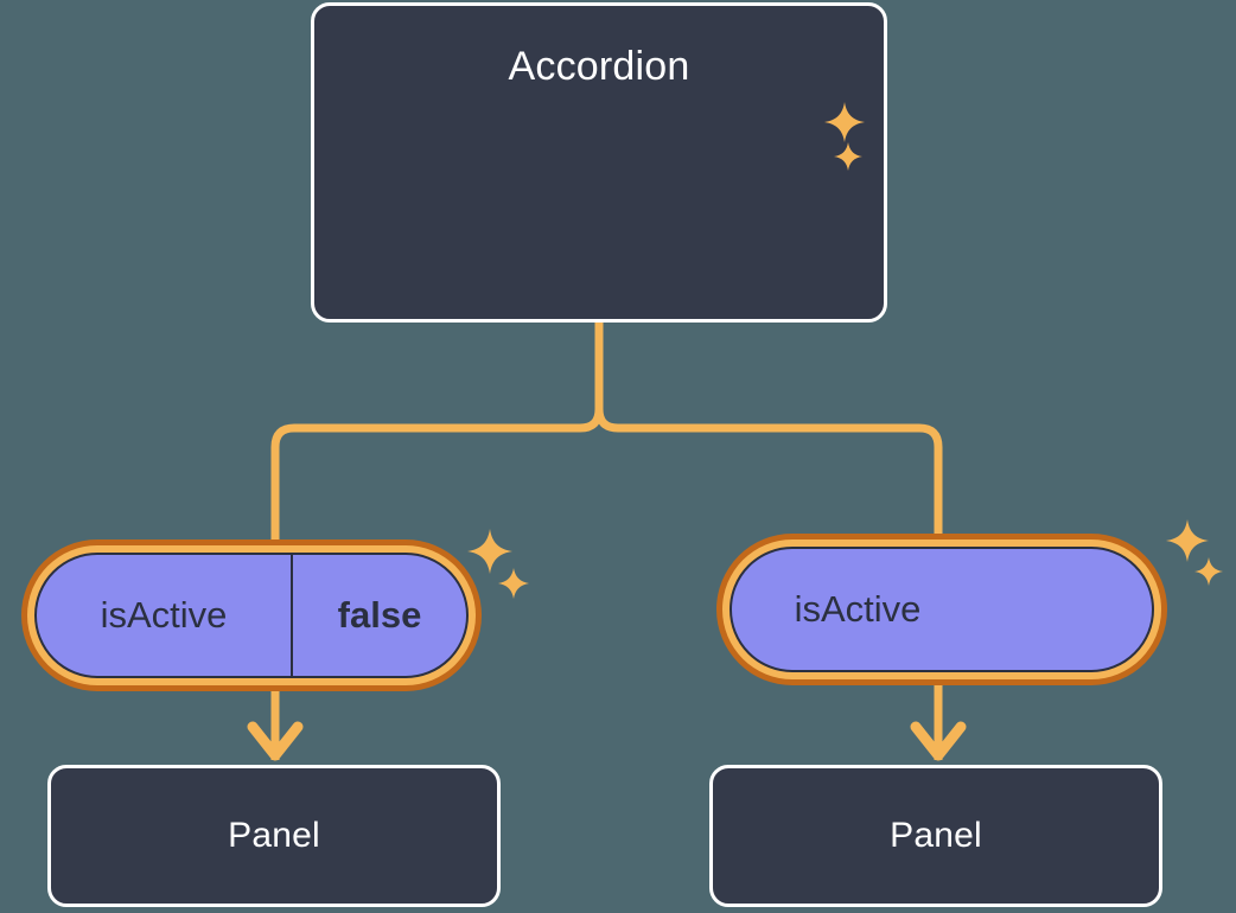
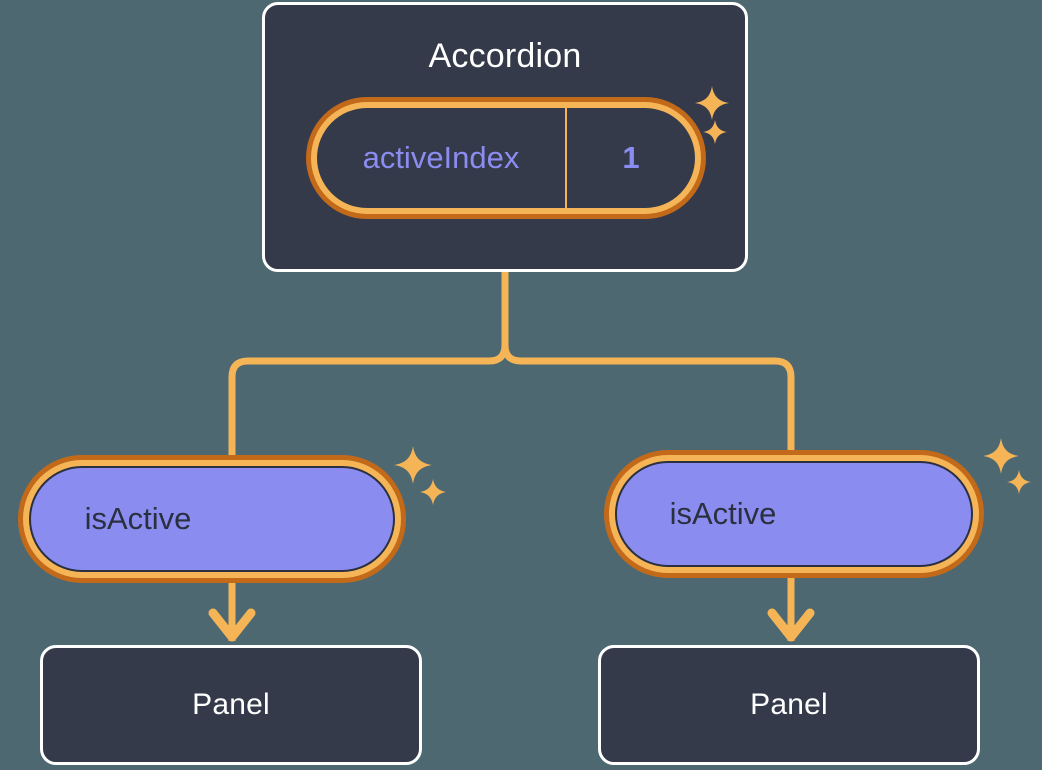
  Accordion
+ activeIndex
+ 1
  isActive
- false
  Panel
  isActive
  Panel
